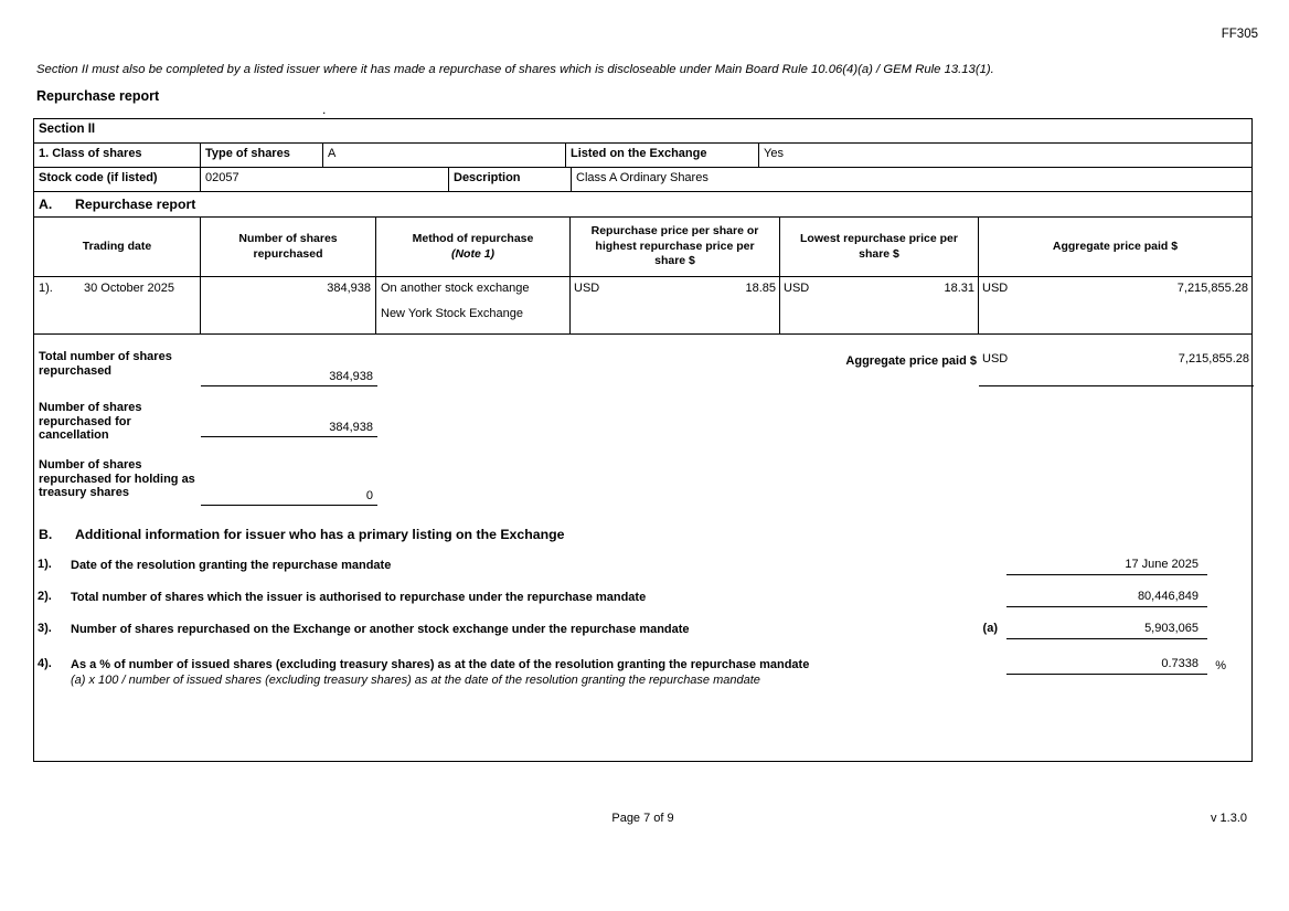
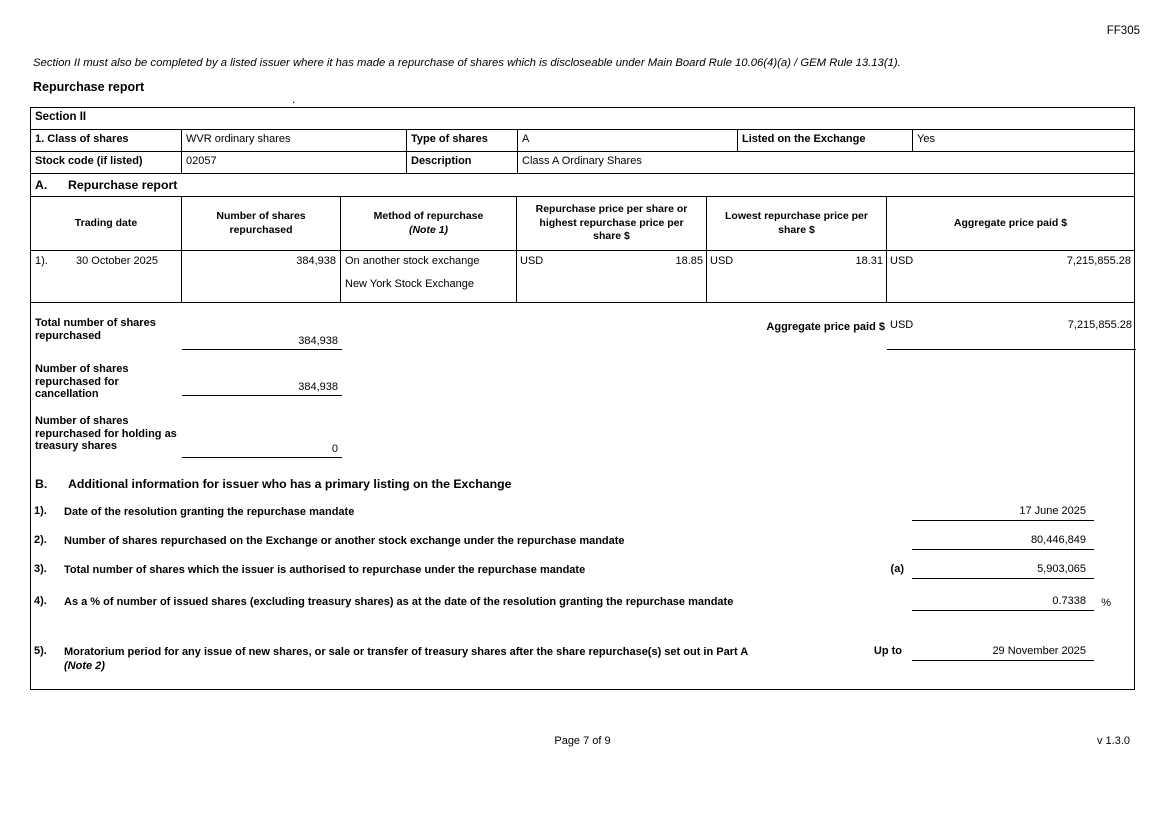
  FF305
  Section II must also be completed by a listed issuer where it has made a repurchase of shares which is discloseable under Main Board Rule 10.06(4)(a) / GEM Rule 13.13(1).
  Repurchase report
  .
  Section II
  1. Class of shares
+ WVR ordinary shares
  Type of shares
  A
  Listed on the Exchange
  Yes
  Stock code (if listed)
  02057
  Description
  Class A Ordinary Shares
  A.
  Repurchase report
  Trading date
  Number of shares repurchased
  Method of repurchase
  (Note 1)
  Repurchase price per share or highest repurchase price per share $
  Lowest repurchase price per share $
  Aggregate price paid $
  1).
  30 October 2025
  384,938
  On another stock exchange
  New York Stock Exchange
  USD
  18.85
  USD
  18.31
  USD
  7,215,855.28
  Total number of shares repurchased
  384,938
  Aggregate price paid $
  USD
  7,215,855.28
  Number of shares repurchased for cancellation
  384,938
  Number of shares repurchased for holding as treasury shares
  0
  B.
  Additional information for issuer who has a primary listing on the Exchange
  1).
  Date of the resolution granting the repurchase mandate
  17 June 2025
  2).
- Total number of shares which the issuer is authorised to repurchase under the repurchase mandate
+ Number of shares repurchased on the Exchange or another stock exchange under the repurchase mandate
  80,446,849
  3).
- Number of shares repurchased on the Exchange or another stock exchange under the repurchase mandate
+ Total number of shares which the issuer is authorised to repurchase under the repurchase mandate
  (a)
  5,903,065
  4).
  As a % of number of issued shares (excluding treasury shares) as at the date of the resolution granting the repurchase mandate
- (a) x 100 / number of issued shares (excluding treasury shares) as at the date of the resolution granting the repurchase mandate
  0.7338
  %
+ 5).
+ Moratorium period for any issue of new shares, or sale or transfer of treasury shares after the share repurchase(s) set out in Part A
+ (Note 2)
+ Up to
+ 29 November 2025
  Page 7 of 9
  v 1.3.0
